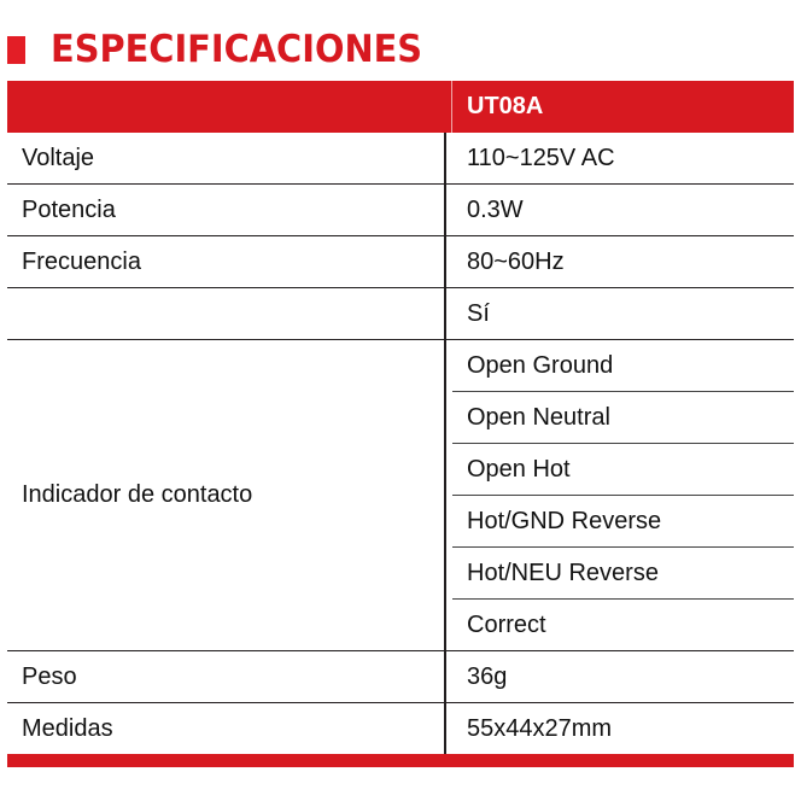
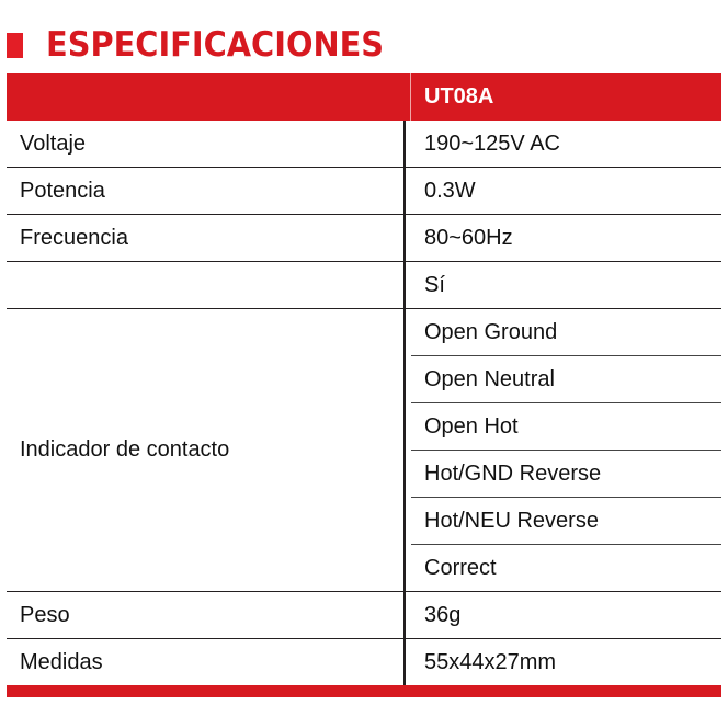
  ESPECIFICACIONES
  UT08A
  Voltaje
- 110~125V AC
+ 190~125V AC
  Potencia
  0.3W
  Frecuencia
  80~60Hz
  Sí
  Indicador de contacto
  Open Ground
  Open Neutral
  Open Hot
  Hot/GND Reverse
  Hot/NEU Reverse
  Correct
  Peso
  36g
  Medidas
  55x44x27mm
